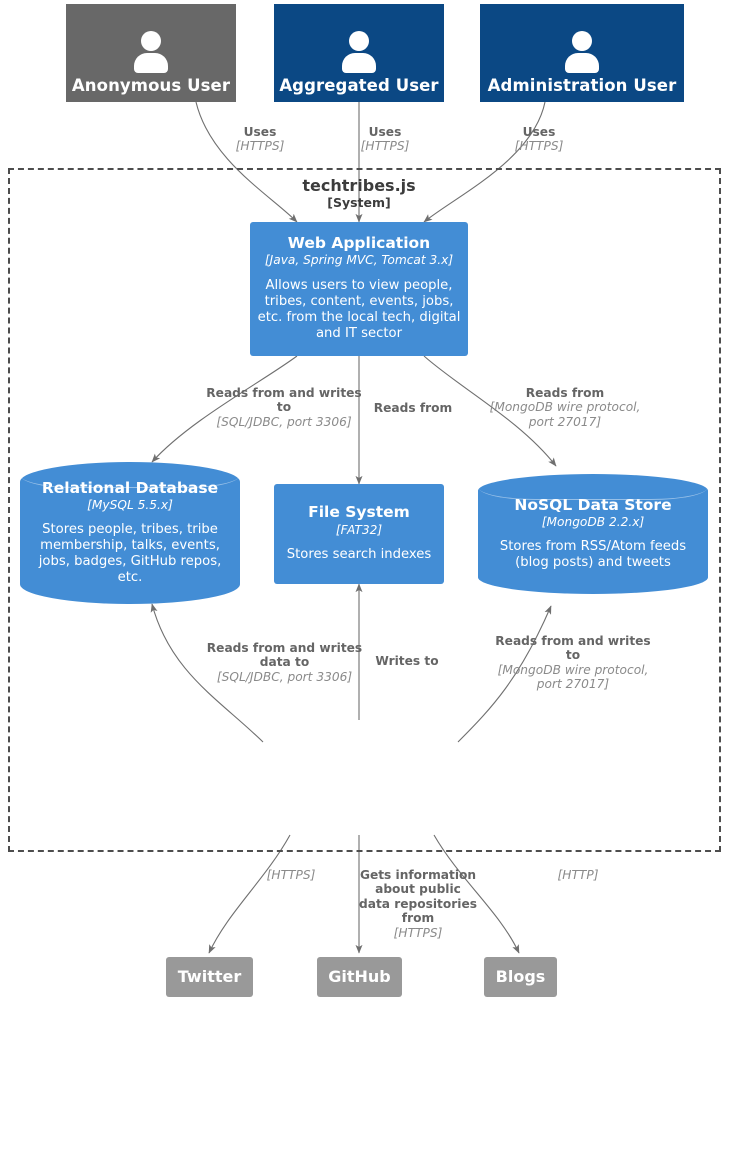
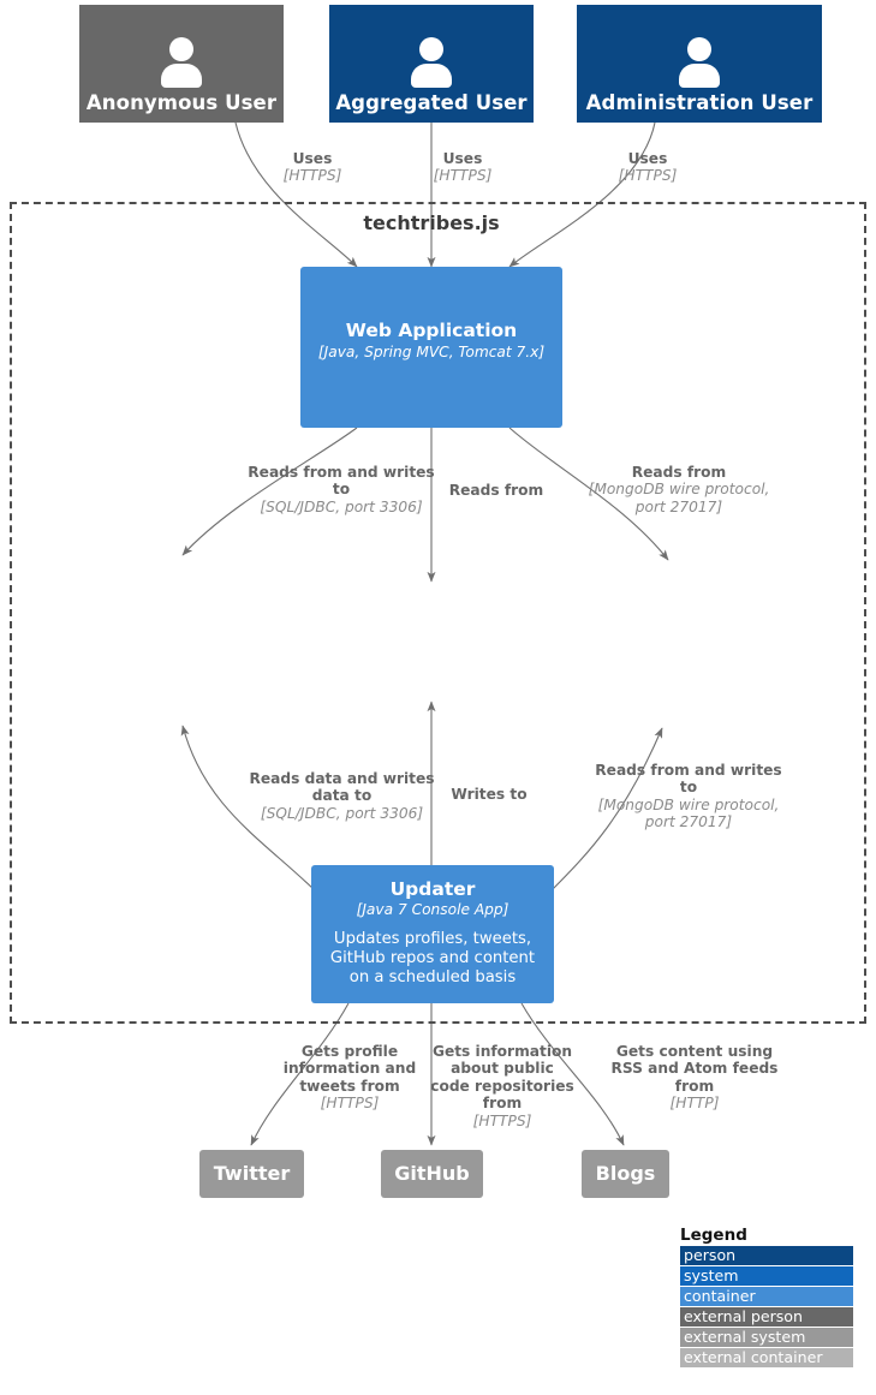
  techtribes.js
- [System]
  Anonymous User
  Aggregated User
  Administration User
  Uses
  [HTTPS]
  Uses
  [HTTPS]
  Uses
  [HTTPS]
  Web Application
- [Java, Spring MVC, Tomcat 3.x]
+ [Java, Spring MVC, Tomcat 7.x]
- Allows users to view people, tribes, content, events, jobs, etc. from the local tech, digital and IT sector
  Reads from and writes to
  [SQL/JDBC, port 3306]
  Reads from
  Reads from
  [MongoDB wire protocol, port 27017]
- Relational Database
- [MySQL 5.5.x]
- Stores people, tribes, tribe membership, talks, events, jobs, badges, GitHub repos, etc.
- File System
- [FAT32]
- Stores search indexes
- NoSQL Data Store
- [MongoDB 2.2.x]
- Stores from RSS/Atom feeds (blog posts) and tweets
- Reads from and writes data to
+ Reads data and writes data to
  [SQL/JDBC, port 3306]
  Writes to
  Reads from and writes to
  [MongoDB wire protocol, port 27017]
+ Updater
+ [Java 7 Console App]
+ Updates profiles, tweets, GitHub repos and content on a scheduled basis
+ Gets profile information and tweets from
  [HTTPS]
- Gets information about public data repositories from
+ Gets information about public code repositories from
  [HTTPS]
+ Gets content using RSS and Atom feeds from
  [HTTP]
  Twitter
  GitHub
  Blogs
+ Legend
+ person
+ system
+ container
+ external person
+ external system
+ external container
